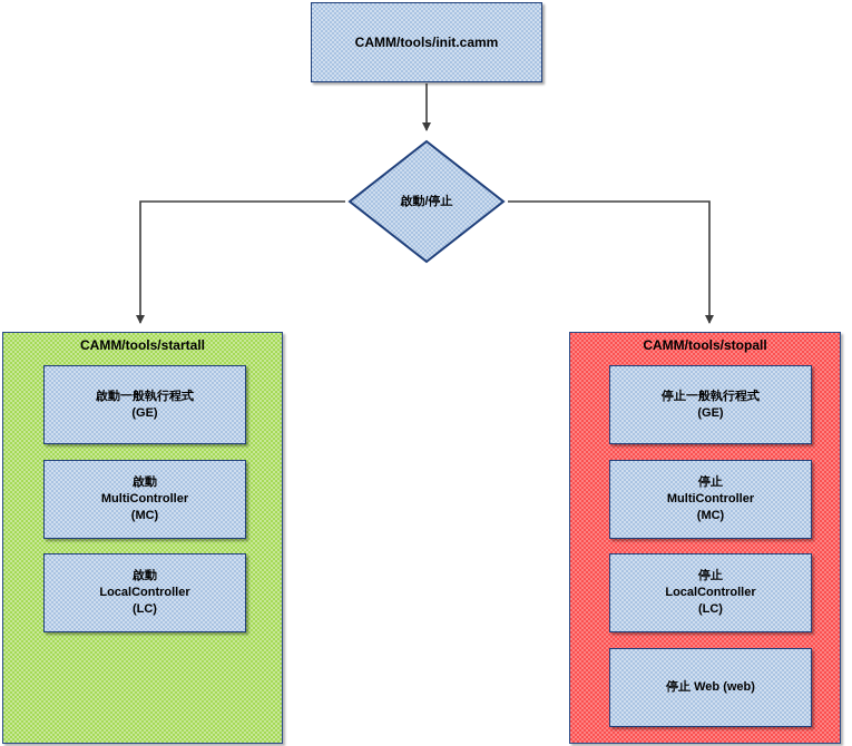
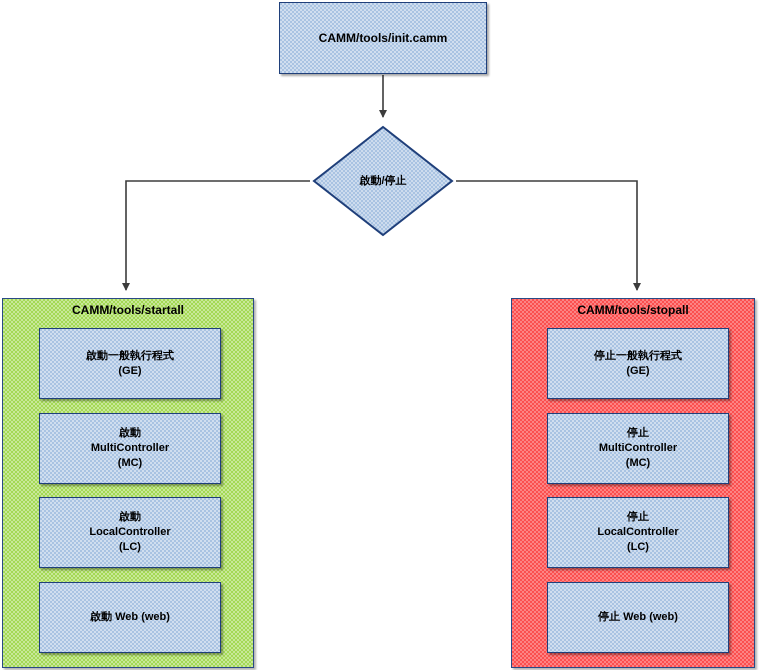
  CAMM/tools/init.camm
  啟動/停止
  CAMM/tools/startall
  啟動一般執行程式
  (GE)
  啟動
  MultiController
  (MC)
  啟動
  LocalController
  (LC)
+ 啟動 Web (web)
  CAMM/tools/stopall
  停止一般執行程式
  (GE)
  停止
  MultiController
  (MC)
  停止
  LocalController
  (LC)
  停止 Web (web)
